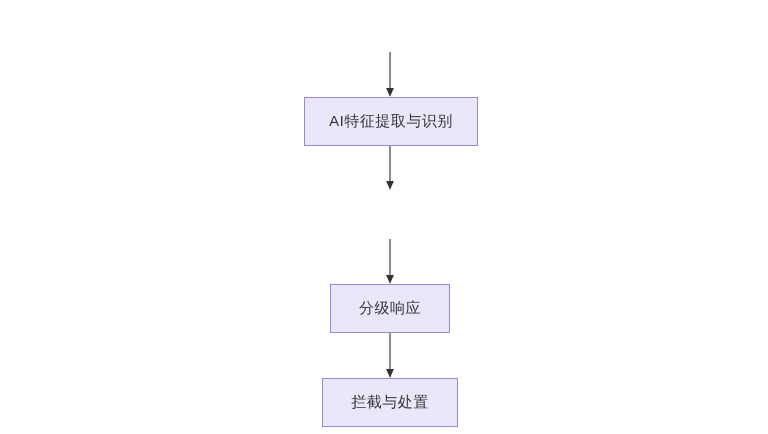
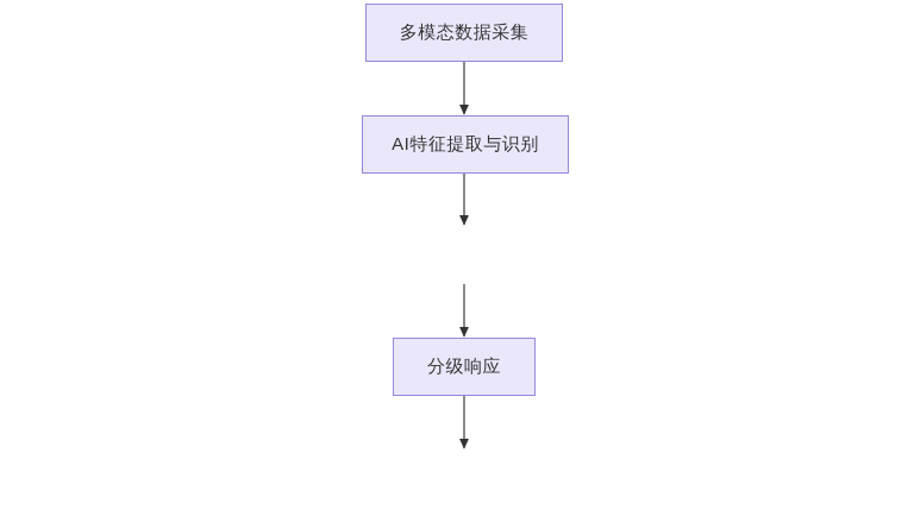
+ 多模态数据采集
  AI特征提取与识别
  分级响应
- 拦截与处置
